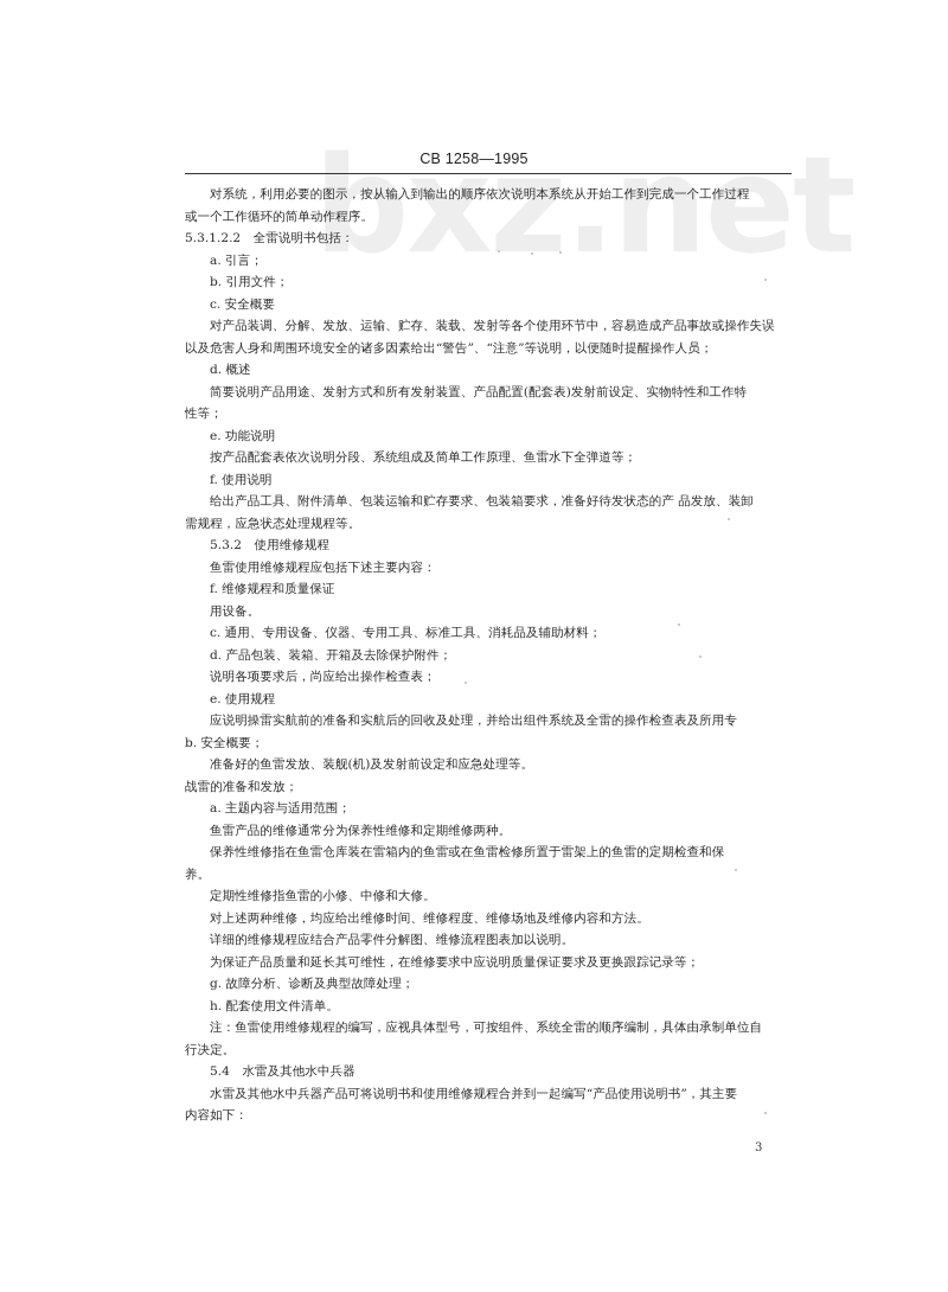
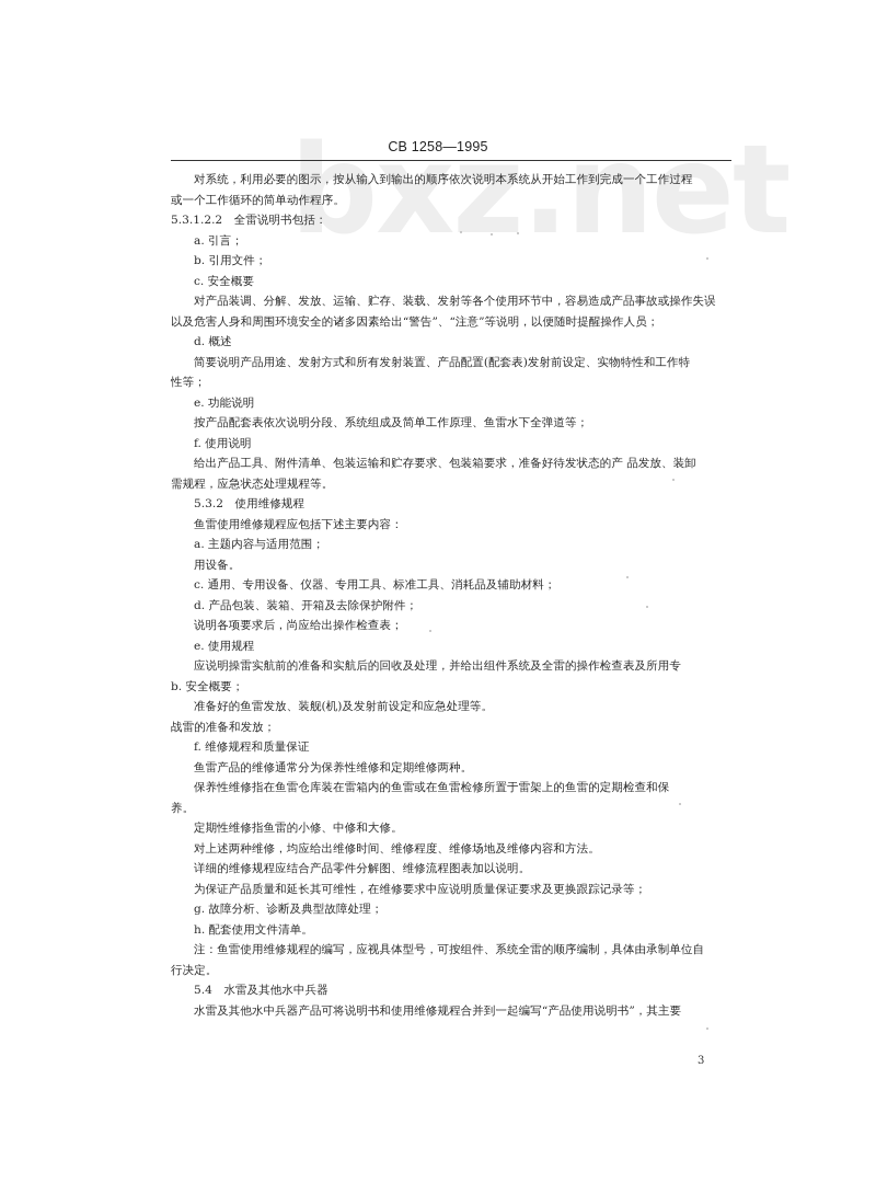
  bxz.net
  CB 1258—1995
  对系统，利用必要的图示，按从输入到输出的顺序依次说明本系统从开始工作到完成一个工作过程
  或一个工作循环的简单动作程序。
  5.3.1.2.2 全雷说明书包括：
  a. 引言；
  b. 引用文件；
  c. 安全概要
  对产品装调、分解、发放、运输、贮存、装载、发射等各个使用环节中，容易造成产品事故或操作失误
  以及危害人身和周围环境安全的诸多因素给出“警告”、“注意”等说明，以便随时提醒操作人员；
  d. 概述
  简要说明产品用途、发射方式和所有发射装置、产品配置(配套表)发射前设定、实物特性和工作特
  性等；
  e. 功能说明
  按产品配套表依次说明分段、系统组成及简单工作原理、鱼雷水下全弹道等；
  f. 使用说明
  给出产品工具、附件清单、包装运输和贮存要求、包装箱要求，准备好待发状态的产 品发放、装卸
  需规程，应急状态处理规程等。
  5.3.2 使用维修规程
  鱼雷使用维修规程应包括下述主要内容：
- f. 维修规程和质量保证
+ a. 主题内容与适用范围；
  用设备。
  c. 通用、专用设备、仪器、专用工具、标准工具、消耗品及辅助材料；
  d. 产品包装、装箱、开箱及去除保护附件；
  说明各项要求后，尚应给出操作检查表；
  e. 使用规程
  应说明操雷实航前的准备和实航后的回收及处理，并给出组件系统及全雷的操作检查表及所用专
  b. 安全概要；
  准备好的鱼雷发放、装舰(机)及发射前设定和应急处理等。
  战雷的准备和发放；
- a. 主题内容与适用范围；
+ f. 维修规程和质量保证
  鱼雷产品的维修通常分为保养性维修和定期维修两种。
  保养性维修指在鱼雷仓库装在雷箱内的鱼雷或在鱼雷检修所置于雷架上的鱼雷的定期检查和保
  养。
  定期性维修指鱼雷的小修、中修和大修。
  对上述两种维修，均应给出维修时间、维修程度、维修场地及维修内容和方法。
  详细的维修规程应结合产品零件分解图、维修流程图表加以说明。
  为保证产品质量和延长其可维性，在维修要求中应说明质量保证要求及更换跟踪记录等；
  g. 故障分析、诊断及典型故障处理；
  h. 配套使用文件清单。
  注：鱼雷使用维修规程的编写，应视具体型号，可按组件、系统全雷的顺序编制，具体由承制单位自
  行决定。
  5.4 水雷及其他水中兵器
  水雷及其他水中兵器产品可将说明书和使用维修规程合并到一起编写“产品使用说明书”，其主要
- 内容如下：
  3
